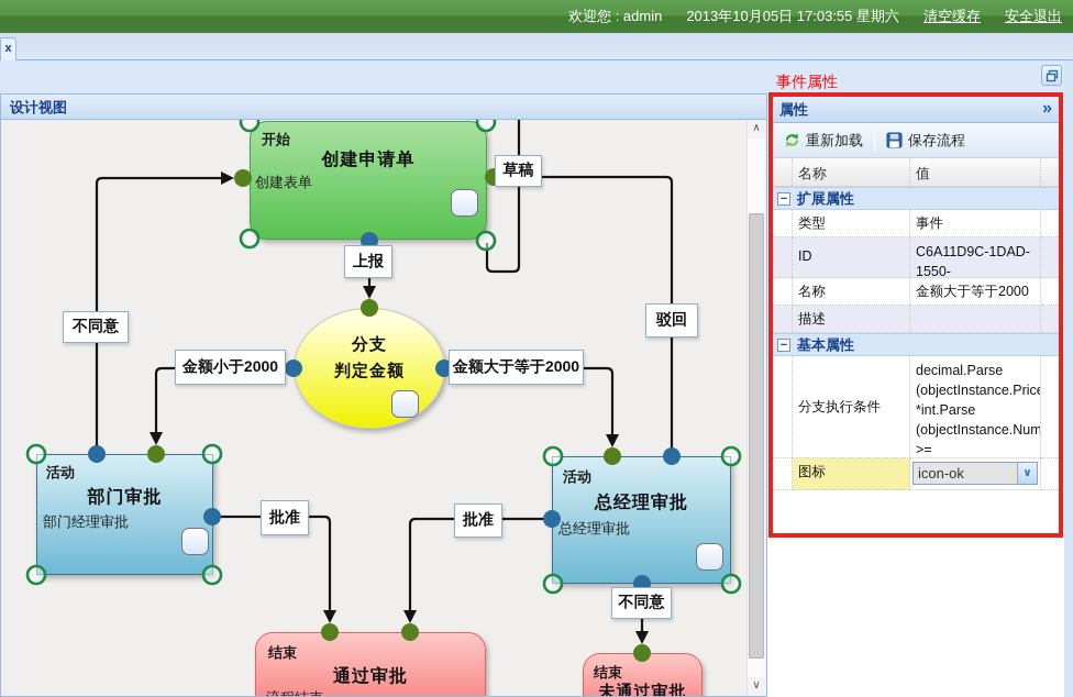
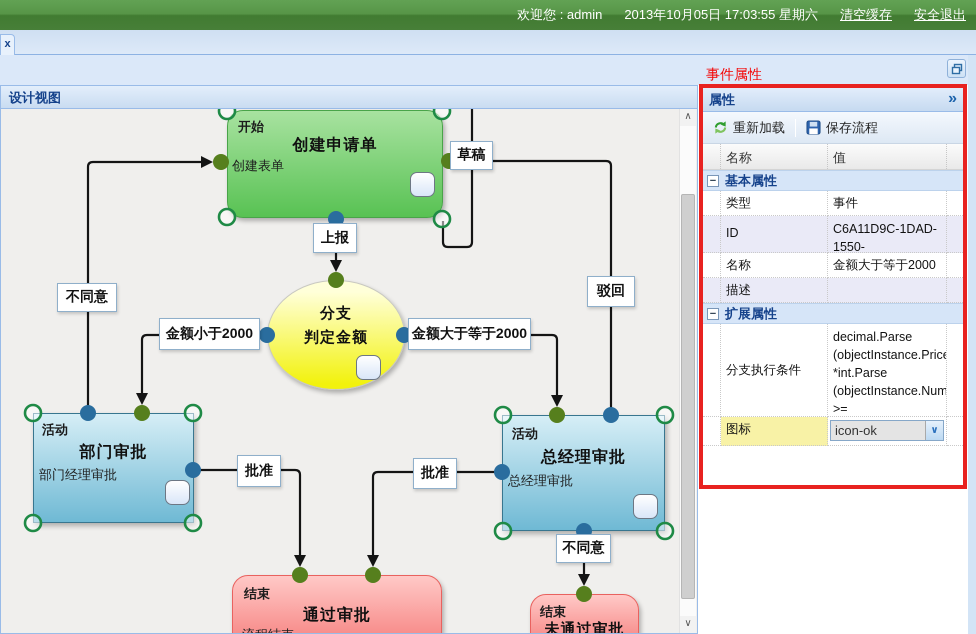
  欢迎您 : admin
  2013年10月05日 17:03:55 星期六
  清空缓存
  安全退出
  x
  设计视图
  开始
  创建申请单
  创建表单
  分支
  判定金额
  活动
  部门审批
  部门经理审批
  活动
  总经理审批
  总经理审批
  结束
  通过审批
  结束
  未通过审批
  草稿
  上报
  金额小于2000
  金额大于等于2000
  不同意
  驳回
  批准
  批准
  不同意
  ∧
  ∨
  事件属性
  属性
  »
  重新加载
  保存流程
  名称
  值
  −
- 扩展属性
+ 基本属性
  类型
  事件
  ID
  C6A11D9C-1DAD-1550-
  名称
  金额大于等于2000
  描述
  −
- 基本属性
+ 扩展属性
  分支执行条件
  decimal.Parse
  (objectInstance.Price
  *int.Parse
  (objectInstance.Num >=
  图标
  icon-ok
  ∨
